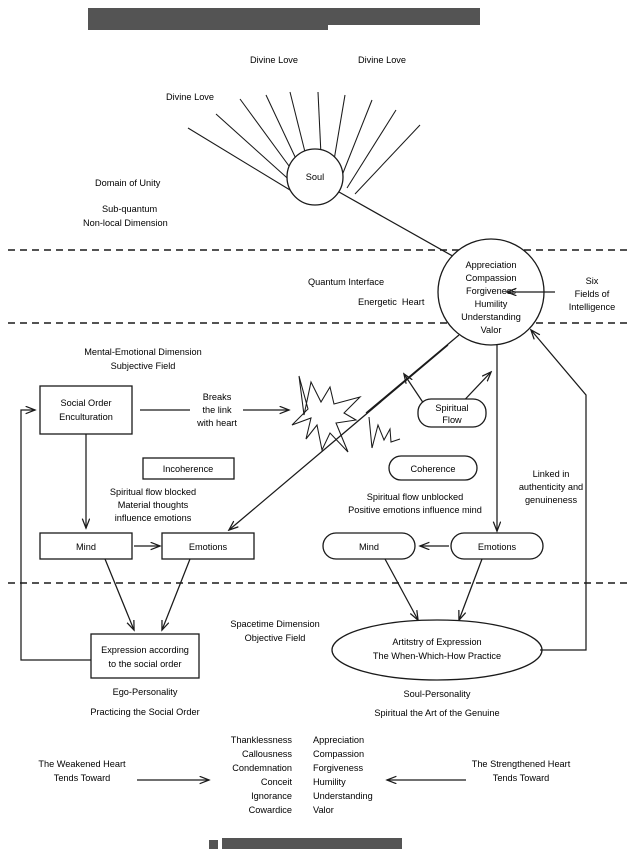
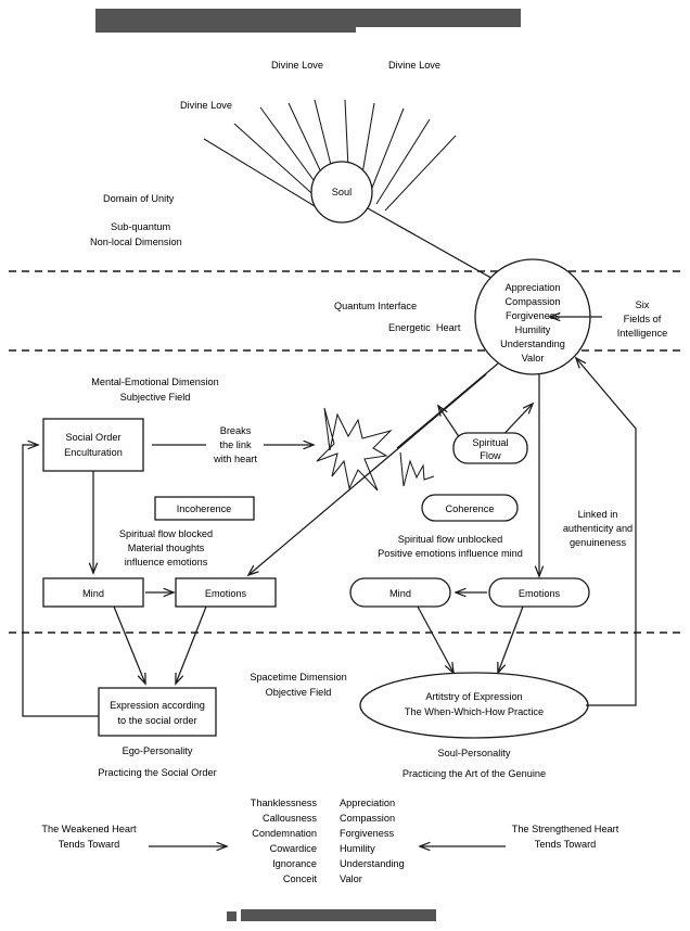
  Divine Love
  Divine Love
  Divine Love
  Soul
  Domain of Unity
  Sub-quantum
  Non-local Dimension
  Quantum Interface
  Energetic Heart
  Appreciation
  Compassion
  Forgiveness
  Humility
  Understanding
  Valor
  Six
  Fields of
  Intelligence
  Mental-Emotional Dimension
  Subjective Field
  Social Order
  Enculturation
  Breaks
  the link
  with heart
  Incoherence
  Spiritual flow blocked
  Material thoughts
  influence emotions
  Mind
  Emotions
  Expression according
  to the social order
  Ego-Personality
  Practicing the Social Order
  Spiritual
  Flow
  Coherence
  Spiritual flow unblocked
  Positive emotions influence mind
  Linked in
  authenticity and
  genuineness
  Mind
  Emotions
  Artitstry of Expression
  The When-Which-How Practice
  Soul-Personality
- Spiritual the Art of the Genuine
+ Practicing the Art of the Genuine
  Spacetime Dimension
  Objective Field
  The Weakened Heart
  Tends Toward
  The Strengthened Heart
  Tends Toward
  Thanklessness
  Callousness
  Condemnation
- Conceit
+ Cowardice
  Ignorance
- Cowardice
+ Conceit
  Appreciation
  Compassion
  Forgiveness
  Humility
  Understanding
  Valor
